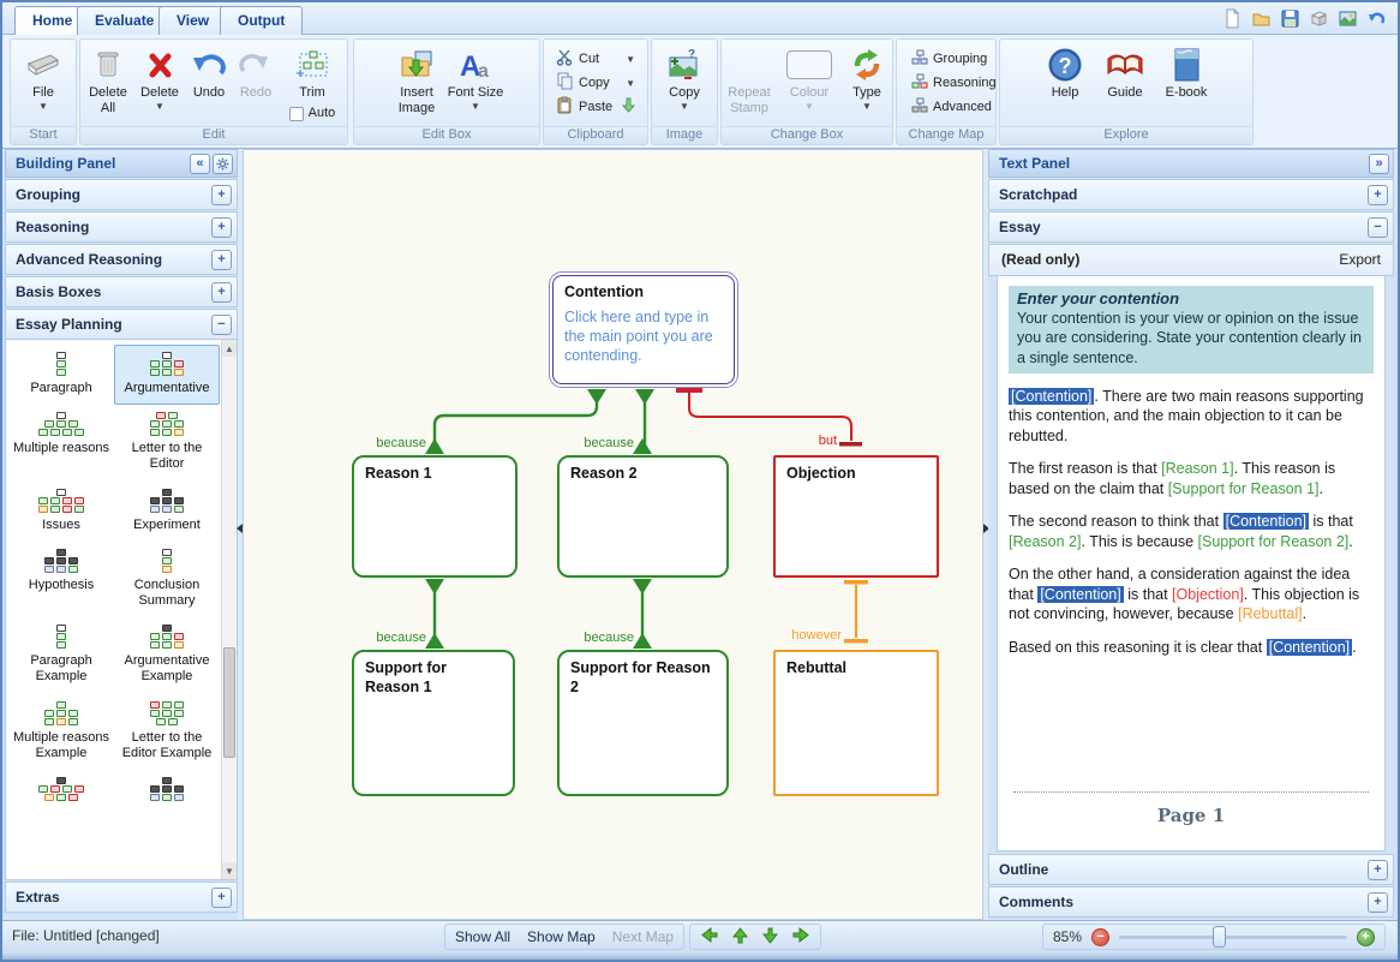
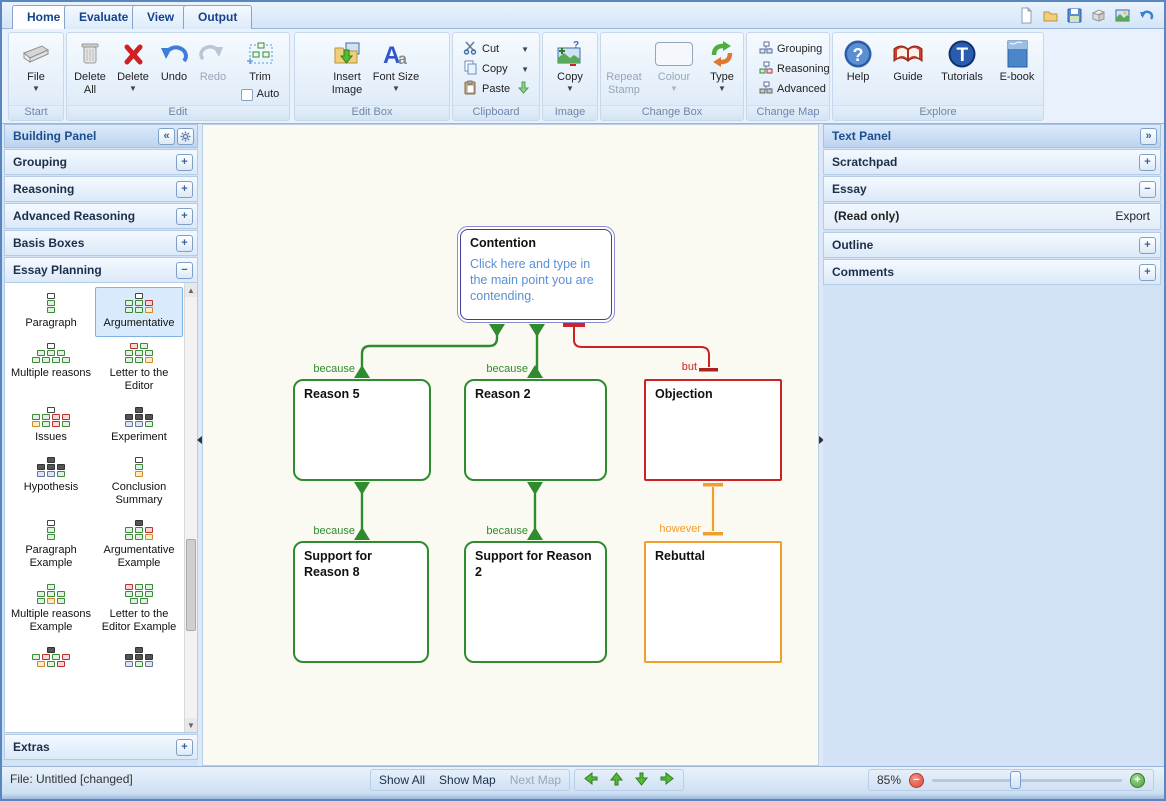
  Home
  Evaluate
  View
  Output
  File
  ▼
  Start
  Delete All
  Delete
  ▼
  Undo
  Redo
  Trim
  Auto
  Edit
  Insert Image
  A
  a
  Font Size
  ▼
  Edit Box
  Cut
  ▼
  Copy
  ▼
  Paste
  Clipboard
  ?
  Copy
  ▼
  Image
  Repeat Stamp
  Colour
  ▼
  Type
  ▼
  Change Box
  Grouping
  Reasoning
  Advanced
  Change Map
  ?
  Help
  Guide
+ T
+ Tutorials
  E-book
  Explore
  Building Panel
  «
  Grouping
  +
  Reasoning
  +
  Advanced Reasoning
  +
  Basis Boxes
  +
  Essay Planning
  −
  Paragraph
  Argumentative
  Multiple reasons
  Letter to the Editor
  Issues
  Experiment
  Hypothesis
  Conclusion Summary
  Paragraph Example
  Argumentative Example
  Multiple reasons Example
  Letter to the Editor Example
  ▲
  ▼
  Extras
  +
  Contention
  Click here and type in the main point you are contending.
- Reason 1
+ Reason 5
  Reason 2
  Objection
- Support for Reason 1
+ Support for Reason 8
  Support for Reason 2
  Rebuttal
  because
  because
  but
  because
  because
  however
  Text Panel
  »
  Scratchpad
  +
  Essay
  −
  (Read only)
  Export
- Enter your contention
- Your contention is your view or opinion on the issue you are considering. State your contention clearly in a single sentence.
- [Contention] . There are two main reasons supporting this contention, and the main objection to it can be rebutted.
- The first reason is that [Reason 1]. This reason is based on the claim that [Support for Reason 1].
- The second reason to think that [Contention] is that [Reason 2]. This is because [Support for Reason 2].
- On the other hand, a consideration against the idea that [Contention] is that [Objection]. This objection is not convincing, however, because [Rebuttal].
- Based on this reasoning it is clear that [Contention] .
- Page 1
  Outline
  +
  Comments
  +
  File: Untitled [changed]
  Show All
  Show Map
  Next Map
  85%
  −
  +
